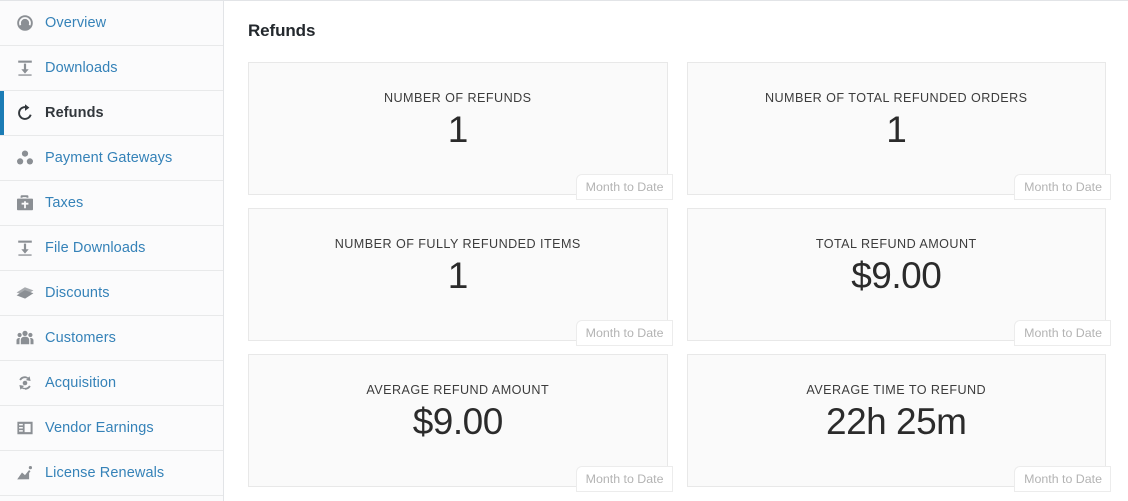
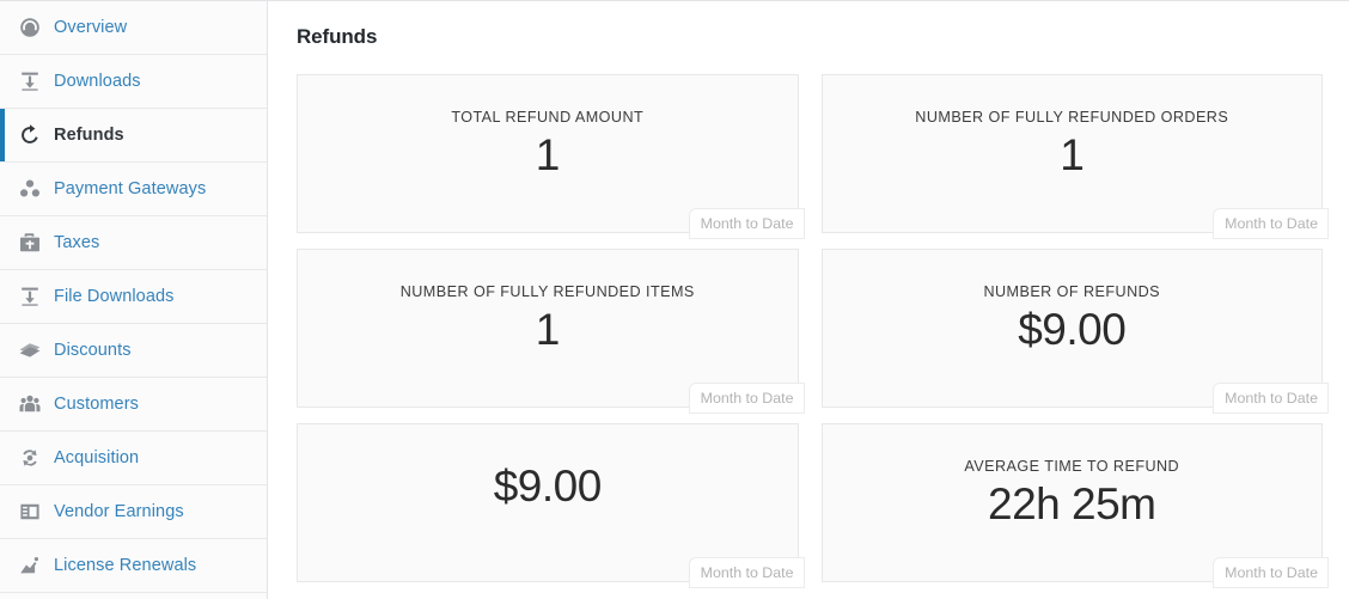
  Overview
  Downloads
  Refunds
  Payment Gateways
  Taxes
  File Downloads
  Discounts
  Customers
  Acquisition
  Vendor Earnings
  License Renewals
  Refunds
- NUMBER OF REFUNDS
+ TOTAL REFUND AMOUNT
  1
  Month to Date
- NUMBER OF TOTAL REFUNDED ORDERS
+ NUMBER OF FULLY REFUNDED ORDERS
  1
  Month to Date
  NUMBER OF FULLY REFUNDED ITEMS
  1
  Month to Date
- TOTAL REFUND AMOUNT
+ NUMBER OF REFUNDS
  $9.00
  Month to Date
- AVERAGE REFUND AMOUNT
  $9.00
  Month to Date
  AVERAGE TIME TO REFUND
  22h 25m
  Month to Date
